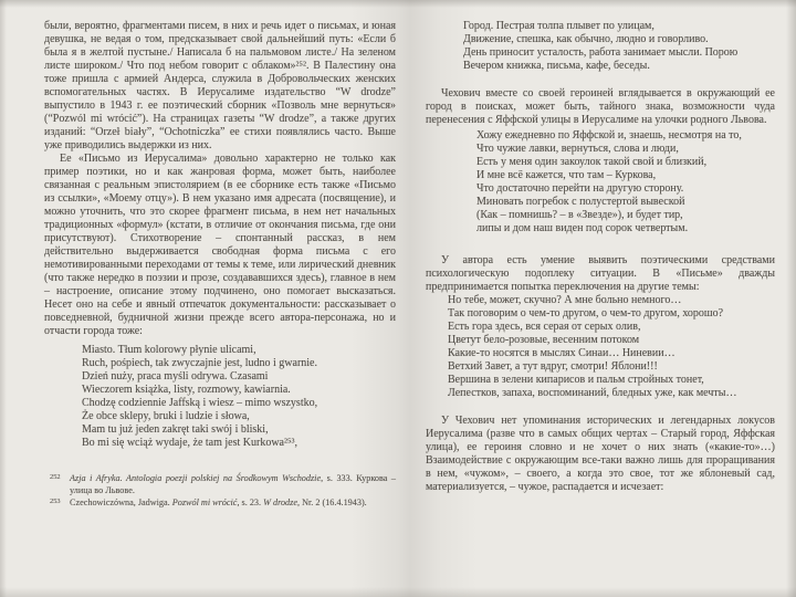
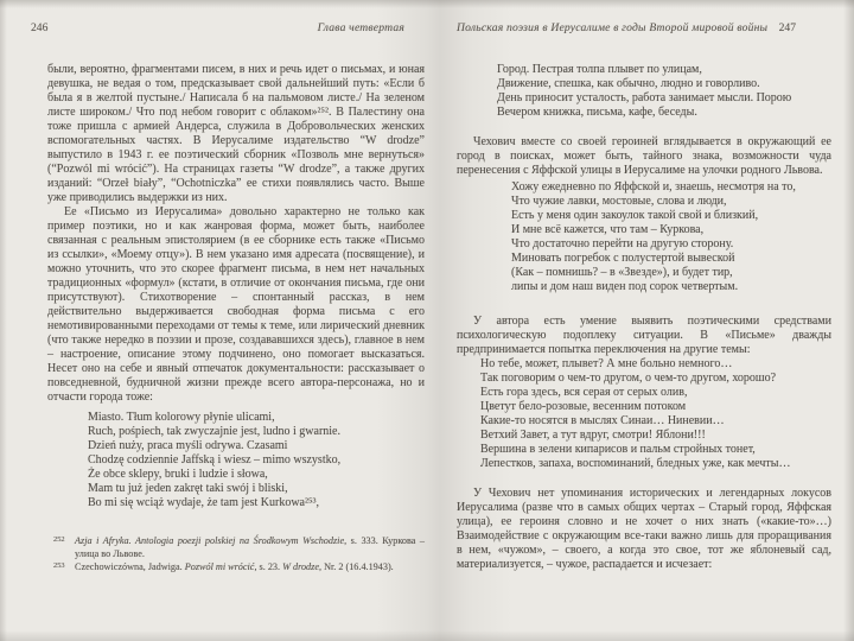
+ 246
+ Глава четвертая
  были, вероятно, фрагментами писем, в них и речь идет о письмах, и юная девушка, не ведая о том, предсказывает свой дальнейший путь: «Если б была я в желтой пустыне./ Написала б на пальмовом листе./ На зеленом листе широком./ Что под небом говорит с облаком»²⁵². В Палестину она тоже пришла с армией Андерса, служила в Добровольческих женских вспомогательных частях. В Иерусалиме издательство “W drodze” выпустило в 1943 г. ее поэтический сборник «Позволь мне вернуться» (“Pozwól mi wrócić”). На страницах газеты “W drodze”, а также других изданий: “Orzeł biały”, “Ochotniczka” ее стихи появлялись часто. Выше уже приводились выдержки из них.
  Ее «Письмо из Иерусалима» довольно характерно не только как пример поэтики, но и как жанровая форма, может быть, наиболее связанная с реальным эпистолярием (в ее сборнике есть также «Письмо из ссылки», «Моему отцу»). В нем указано имя адресата (посвящение), и можно уточнить, что это скорее фрагмент письма, в нем нет начальных традиционных «формул» (кстати, в отличие от окончания письма, где они присутствуют). Стихотворение – спонтанный рассказ, в нем действительно выдерживается свободная форма письма с его немотивированными переходами от темы к теме, или лирический дневник (что также нередко в поэзии и прозе, создававшихся здесь), главное в нем – настроение, описание этому подчинено, оно помогает высказаться. Несет оно на себе и явный отпечаток документальности: рассказывает о повседневной, будничной жизни прежде всего автора-персонажа, но и отчасти города тоже:
  Miasto. Tłum kolorowy płynie ulicami,
  Ruch, pośpiech, tak zwyczajnie jest, ludno i gwarnie.
  Dzień nuży, praca myśli odrywa. Czasami
- Wieczorem książka, listy, rozmowy, kawiarnia.
  Chodzę codziennie Jaffską i wiesz – mimo wszystko,
  Że obce sklepy, bruki i ludzie i słowa,
  Mam tu już jeden zakręt taki swój i bliski,
  Bo mi się wciąż wydaje, że tam jest Kurkowa²⁵³,
  Azja i Afryka. Antologia poezji polskiej na Środkowym Wschodzie, s. 333. Куркова – улица во Львове.
  Czechowiczówna, Jadwiga. Pozwól mi wrócić, s. 23. W drodze, Nr. 2 (16.4.1943).
+ Польская поэзия в Иерусалиме в годы Второй мировой войны
+ 247
  Город. Пестрая толпа плывет по улицам,
  Движение, спешка, как обычно, людно и говорливо.
  День приносит усталость, работа занимает мысли. Порою
  Вечером книжка, письма, кафе, беседы.
  Чехович вместе со своей героиней вглядывается в окружающий ее город в поисках, может быть, тайного знака, возможности чуда перенесения с Яффской улицы в Иерусалиме на улочки родного Львова.
  Хожу ежедневно по Яффской и, знаешь, несмотря на то,
- Что чужие лавки, вернуться, слова и люди,
+ Что чужие лавки, мостовые, слова и люди,
  Есть у меня один закоулок такой свой и близкий,
  И мне всё кажется, что там – Куркова,
  Что достаточно перейти на другую сторону.
  Миновать погребок с полустертой вывеской
  (Как – помнишь? – в «Звезде»), и будет тир,
  липы и дом наш виден под сорок четвертым.
  У автора есть умение выявить поэтическими средствами психологическую подоплеку ситуации. В «Письме» дважды предпринимается попытка переключения на другие темы:
- Но тебе, может, скучно? А мне больно немного…
+ Но тебе, может, плывет? А мне больно немного…
  Так поговорим о чем-то другом, о чем-то другом, хорошо?
  Есть гора здесь, вся серая от серых олив,
  Цветут бело-розовые, весенним потоком
  Какие-то носятся в мыслях Синаи… Ниневии…
  Ветхий Завет, а тут вдруг, смотри! Яблони!!!
  Вершина в зелени кипарисов и пальм стройных тонет,
  Лепестков, запаха, воспоминаний, бледных уже, как мечты…
  У Чехович нет упоминания исторических и легендарных локусов Иерусалима (разве что в самых общих чертах – Старый город, Яффская улица), ее героиня словно и не хочет о них знать («какие-то»…) Взаимодействие с окружающим все-таки важно лишь для проращивания в нем, «чужом», – своего, а когда это свое, тот же яблоневый сад, материализуется, – чужое, распадается и исчезает:
